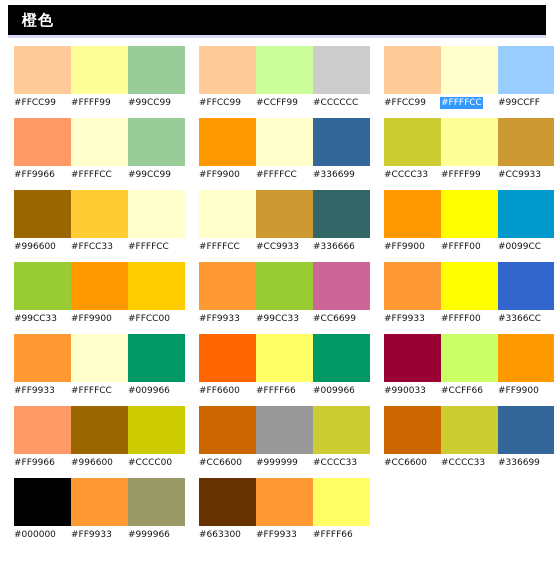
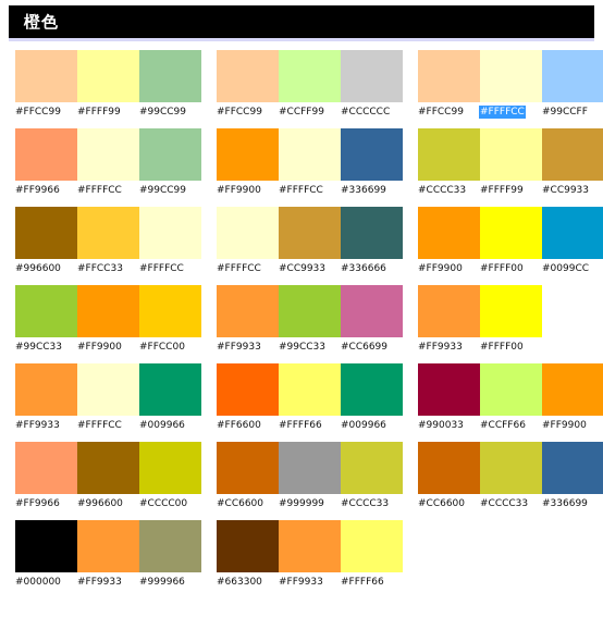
  橙色
  #FFCC99
  #FFFF99
  #99CC99
  #FFCC99
  #CCFF99
  #CCCCCC
  #FFCC99
  #FFFFCC
  #99CCFF
  #FF9966
  #FFFFCC
  #99CC99
  #FF9900
  #FFFFCC
  #336699
  #CCCC33
  #FFFF99
  #CC9933
  #996600
  #FFCC33
  #FFFFCC
  #FFFFCC
  #CC9933
  #336666
  #FF9900
  #FFFF00
  #0099CC
  #99CC33
  #FF9900
  #FFCC00
  #FF9933
  #99CC33
  #CC6699
  #FF9933
  #FFFF00
- #3366CC
  #FF9933
  #FFFFCC
  #009966
  #FF6600
  #FFFF66
  #009966
  #990033
  #CCFF66
  #FF9900
  #FF9966
  #996600
  #CCCC00
  #CC6600
  #999999
  #CCCC33
  #CC6600
  #CCCC33
  #336699
  #000000
  #FF9933
  #999966
  #663300
  #FF9933
  #FFFF66
